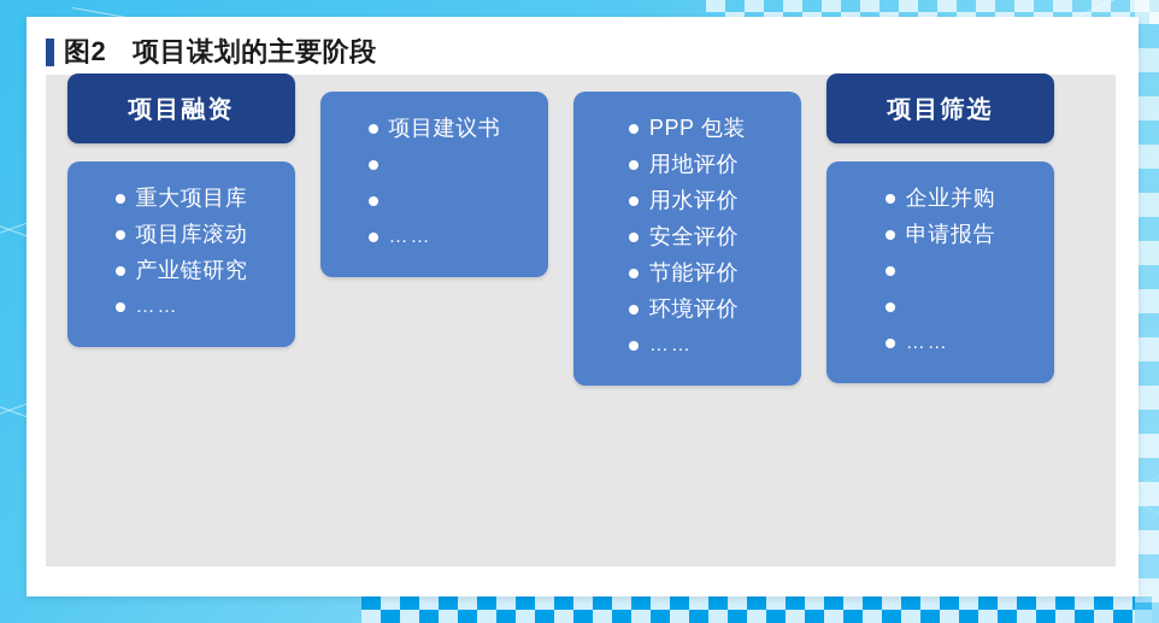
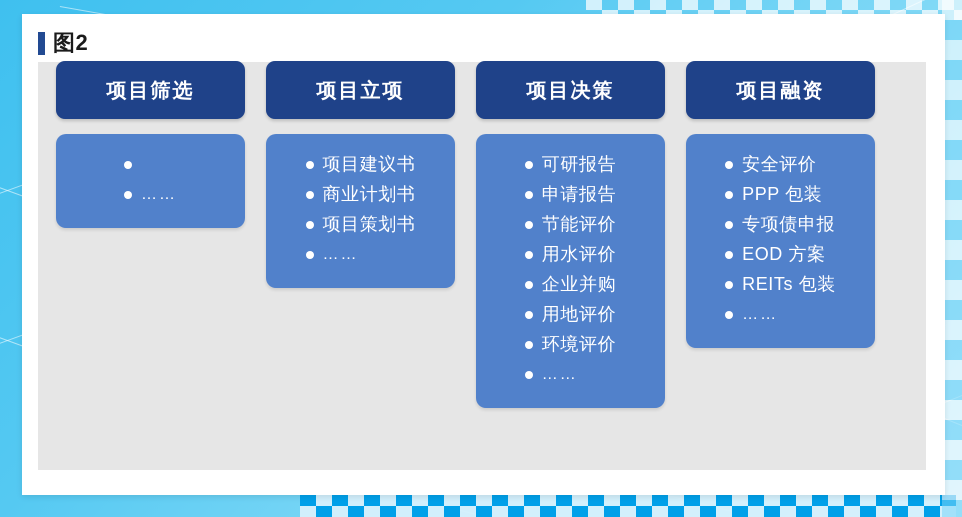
  图2
- 项目谋划的主要阶段
- 项目融资
+ 项目筛选
- 重大项目库
- 项目库滚动
- 产业链研究
  ……
+ 项目立项
  项目建议书
+ 商业计划书
+ 项目策划书
  ……
+ 项目决策
+ 可研报告
- PPP 包装
+ 申请报告
- 用地评价
+ 节能评价
  用水评价
- 安全评价
+ 企业并购
- 节能评价
+ 用地评价
  环境评价
  ……
- 项目筛选
+ 项目融资
- 企业并购
+ 安全评价
- 申请报告
+ PPP 包装
+ 专项债申报
+ EOD 方案
+ REITs 包装
  ……
